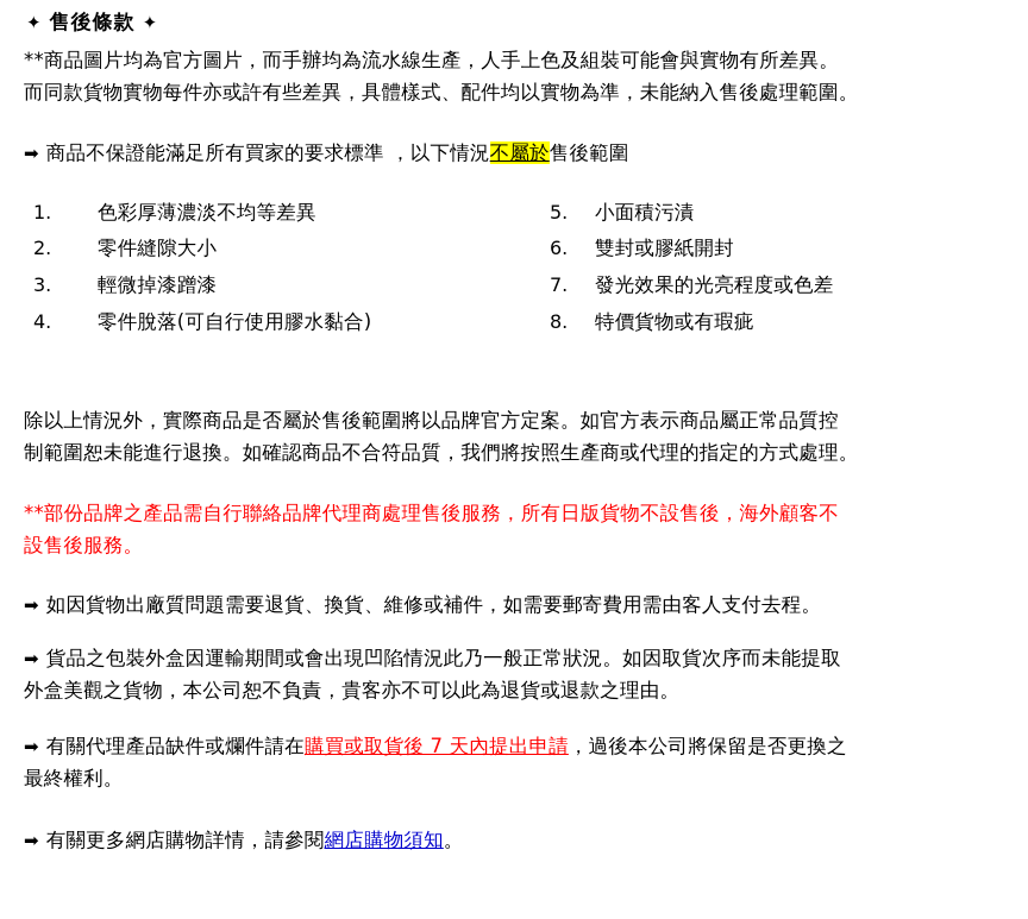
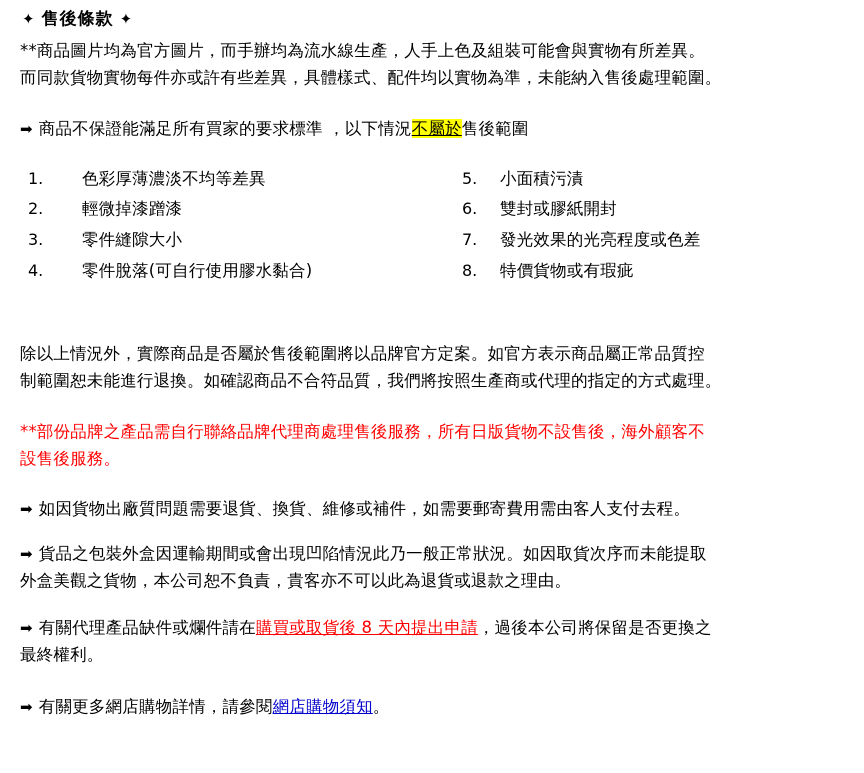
  ✦ 售後條款 ✦
  **商品圖片均為官方圖片，而手辦均為流水線生產，人手上色及組裝可能會與實物有所差異。
  而同款貨物實物每件亦或許有些差異，具體樣式、配件均以實物為準，未能納入售後處理範圍。
  ➡ 商品不保證能滿足所有買家的要求標準 ，以下情況不屬於售後範圍
  1.
  色彩厚薄濃淡不均等差異
  5.
  小面積污漬
  2.
- 零件縫隙大小
+ 輕微掉漆蹭漆
  6.
  雙封或膠紙開封
  3.
- 輕微掉漆蹭漆
+ 零件縫隙大小
  7.
  發光效果的光亮程度或色差
  4.
  零件脫落(可自行使用膠水黏合)
  8.
  特價貨物或有瑕疵
  除以上情況外，實際商品是否屬於售後範圍將以品牌官方定案。如官方表示商品屬正常品質控
  制範圍恕未能進行退換。如確認商品不合符品質，我們將按照生產商或代理的指定的方式處理。
  **部份品牌之產品需自行聯絡品牌代理商處理售後服務，所有日版貨物不設售後，海外顧客不
  設售後服務。
  ➡ 如因貨物出廠質問題需要退貨、換貨、維修或補件，如需要郵寄費用需由客人支付去程。
  ➡ 貨品之包裝外盒因運輸期間或會出現凹陷情況此乃一般正常狀況。如因取貨次序而未能提取
  外盒美觀之貨物，本公司恕不負責，貴客亦不可以此為退貨或退款之理由。
- ➡ 有關代理產品缺件或爛件請在購買或取貨後 7 天內提出申請，過後本公司將保留是否更換之
+ ➡ 有關代理產品缺件或爛件請在購買或取貨後 8 天內提出申請，過後本公司將保留是否更換之
  最終權利。
  ➡ 有關更多網店購物詳情，請參閱網店購物須知。
